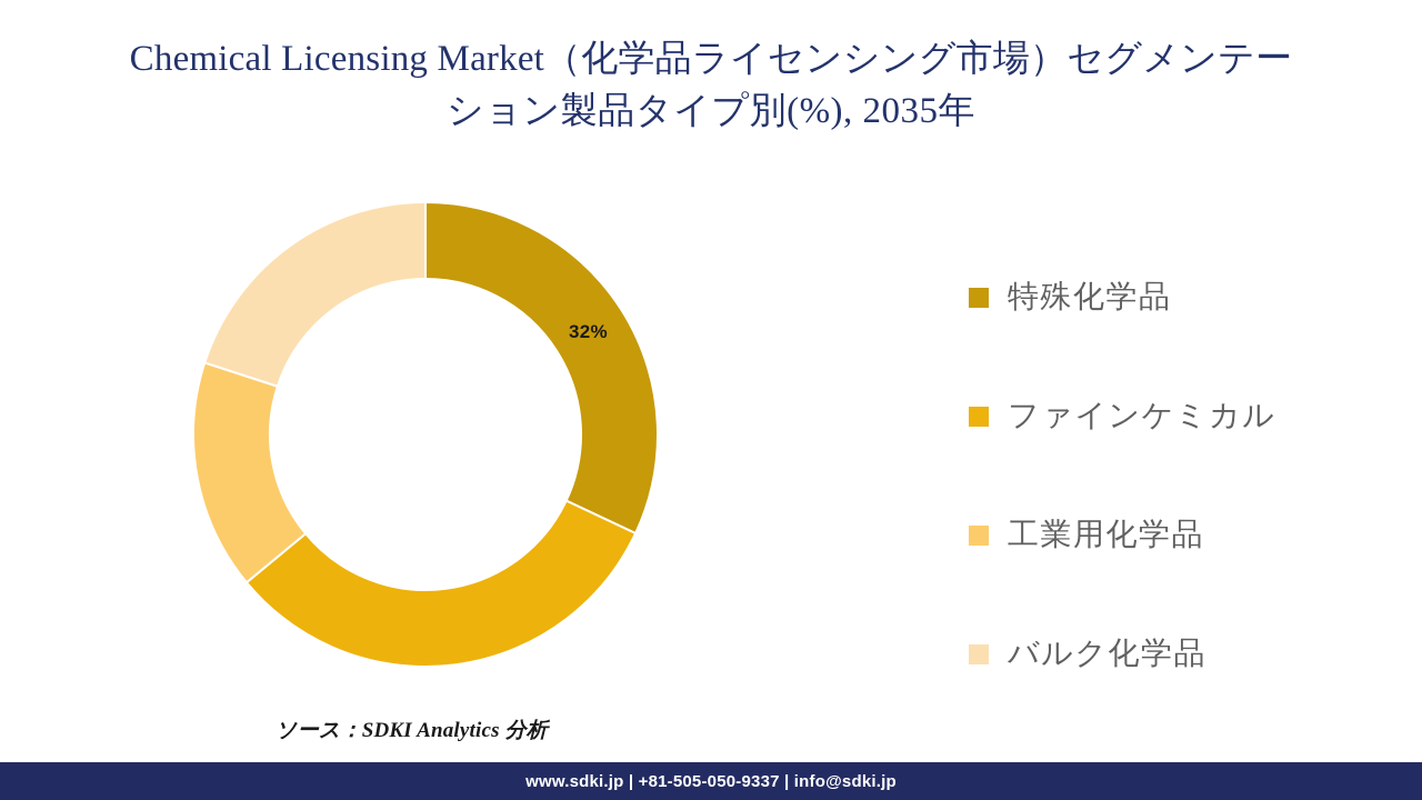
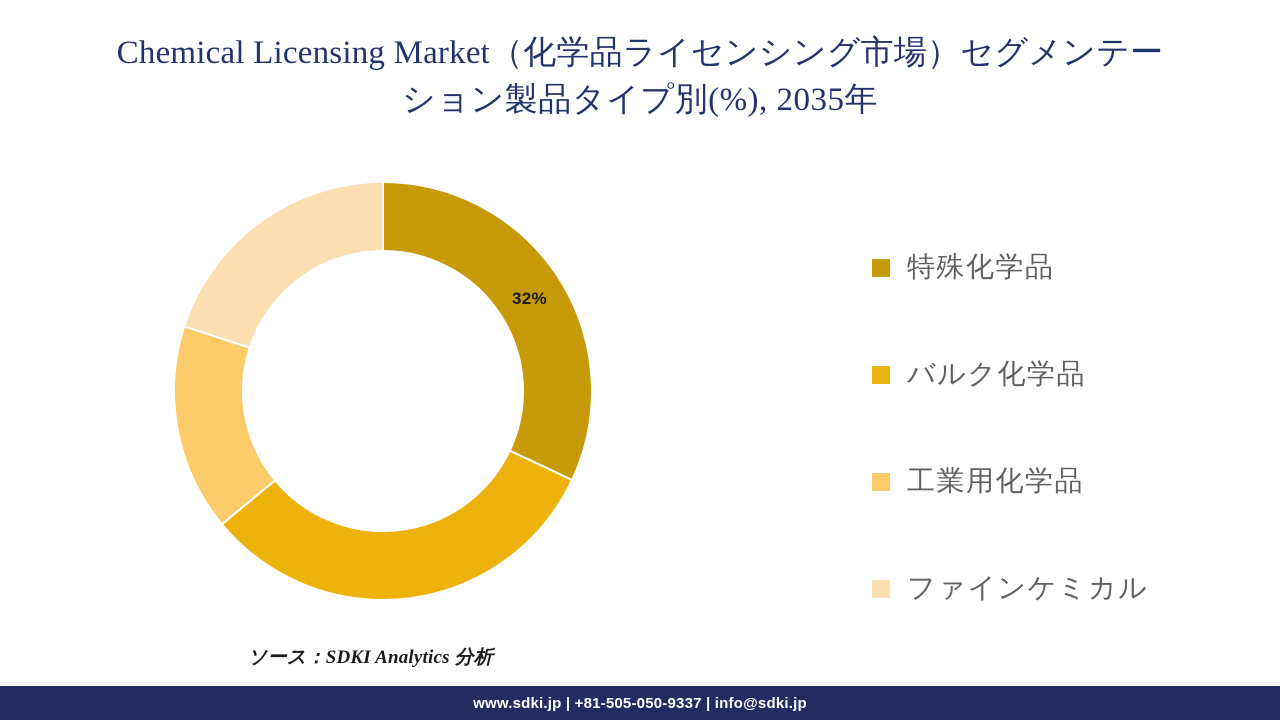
  Chemical Licensing Market（化学品ライセンシング市場）セグメンテー
  ション製品タイプ別(%), 2035年
  32%
  特殊化学品
- ファインケミカル
+ バルク化学品
  工業用化学品
- バルク化学品
+ ファインケミカル
  ソース：SDKI Analytics 分析
  www.sdki.jp | +81-505-050-9337 | info@sdki.jp
